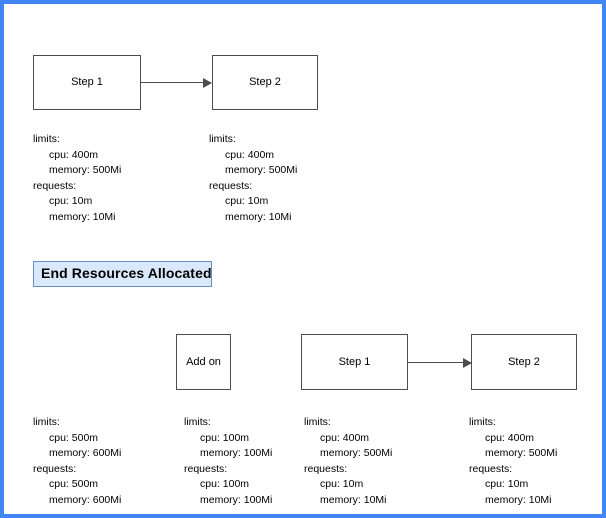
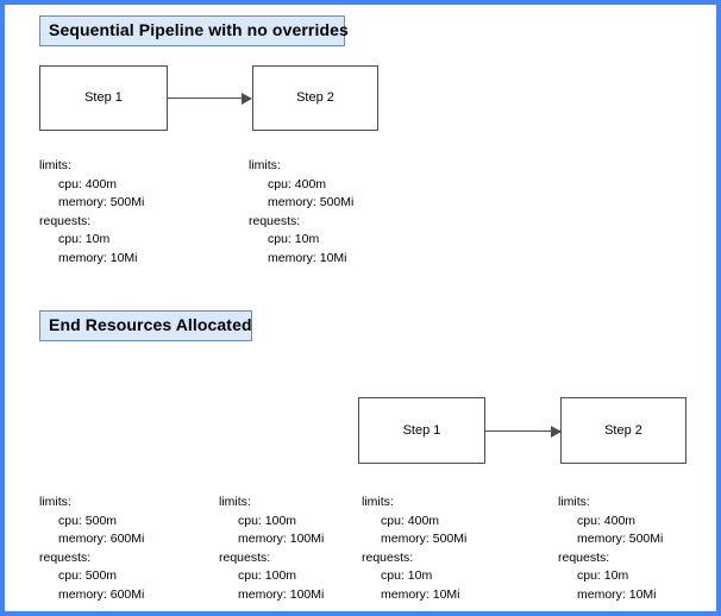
+ Sequential Pipeline with no overrides
  Step 1
  Step 2
  limits:
  cpu: 400m
  memory: 500Mi
  requests:
  cpu: 10m
  memory: 10Mi
  limits:
  cpu: 400m
  memory: 500Mi
  requests:
  cpu: 10m
  memory: 10Mi
  End Resources Allocated
- Add on
  Step 1
  Step 2
  limits:
  cpu: 500m
  memory: 600Mi
  requests:
  cpu: 500m
  memory: 600Mi
  limits:
  cpu: 100m
  memory: 100Mi
  requests:
  cpu: 100m
  memory: 100Mi
  limits:
  cpu: 400m
  memory: 500Mi
  requests:
  cpu: 10m
  memory: 10Mi
  limits:
  cpu: 400m
  memory: 500Mi
  requests:
  cpu: 10m
  memory: 10Mi
